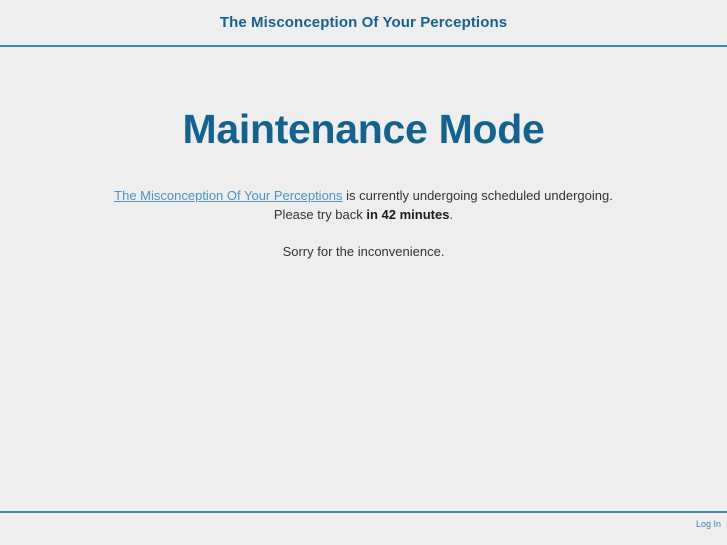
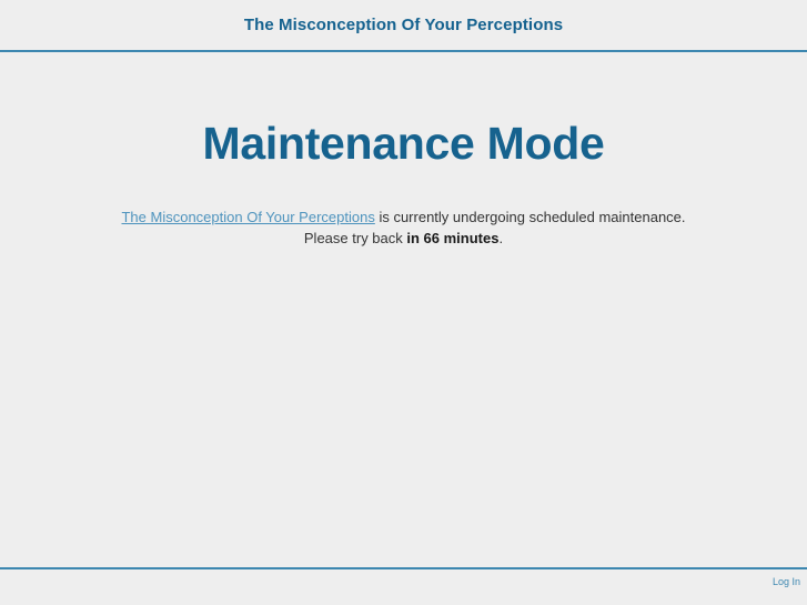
  The Misconception Of Your Perceptions
  Maintenance Mode
- The Misconception Of Your Perceptions is currently undergoing scheduled undergoing.
+ The Misconception Of Your Perceptions is currently undergoing scheduled maintenance.
- Please try back in 42 minutes.
+ Please try back in 66 minutes.
- Sorry for the inconvenience.
  Log In
